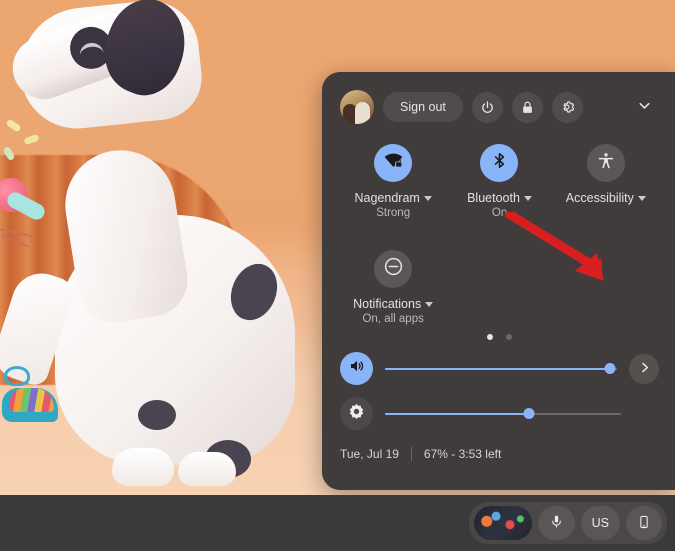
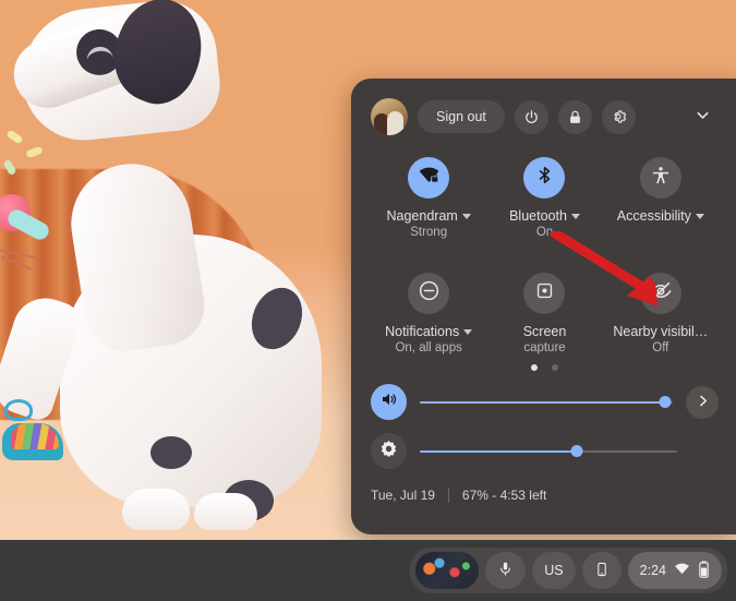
  Sign out
  Nagendram
  Strong
  Bluetooth
  On
  Accessibility
  Notifications
  On, all apps
+ Screen
+ capture
+ Nearby visibil…
+ Off
  Tue, Jul 19
- 67% - 3:53 left
+ 67% - 4:53 left
  US
+ 2:24
